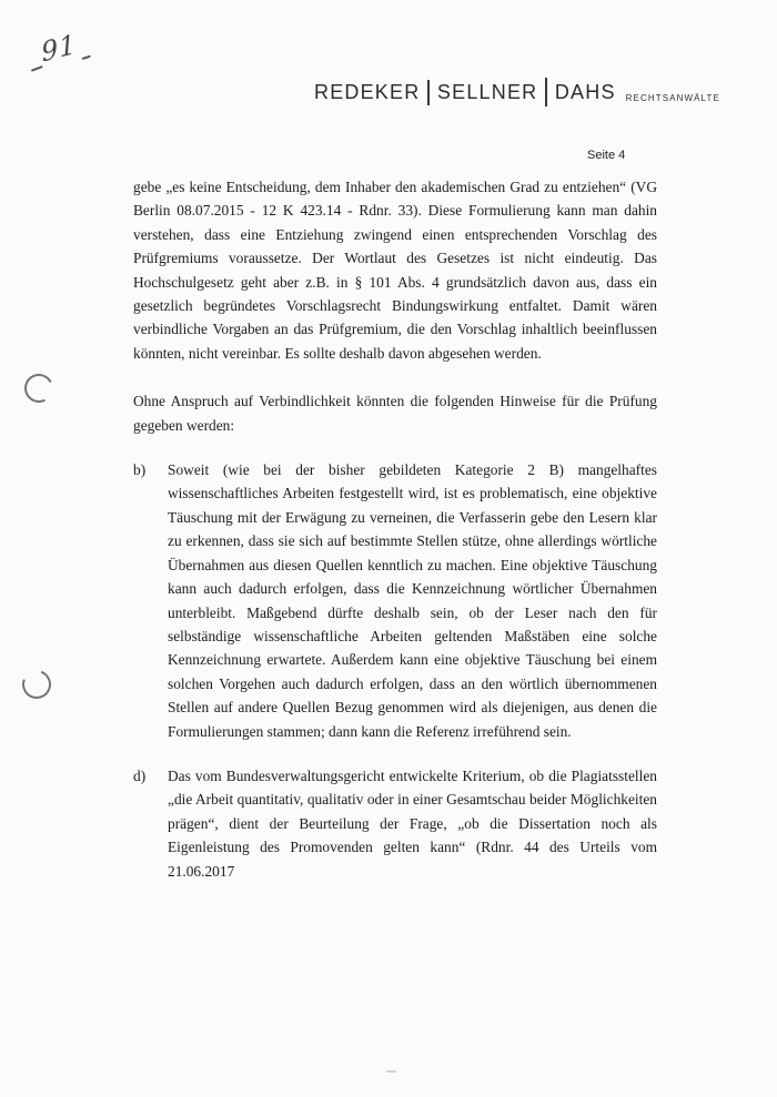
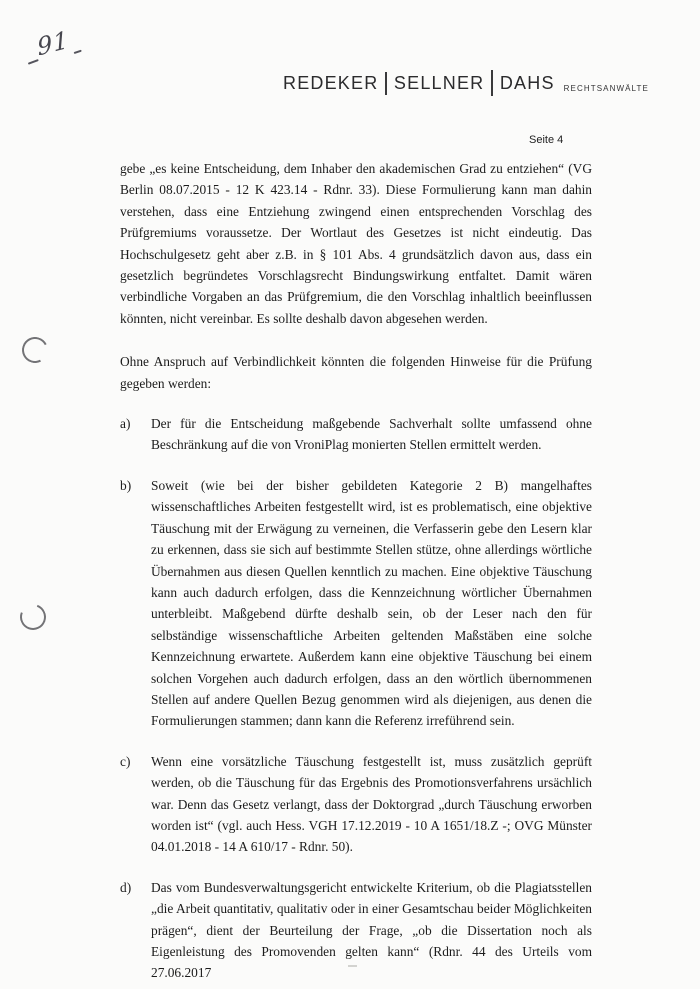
  REDEKER
  SELLNER
  DAHS
  RECHTSANWÄLTE
  Seite 4
  gebe „es keine Entscheidung, dem Inhaber den akademischen Grad zu entziehen“ (VG Berlin 08.07.2015 - 12 K 423.14 - Rdnr. 33). Diese Formulierung kann man dahin verstehen, dass eine Entziehung zwingend einen entsprechenden Vorschlag des Prüfgremiums voraussetze. Der Wortlaut des Gesetzes ist nicht eindeutig. Das Hochschulgesetz geht aber z.B. in § 101 Abs. 4 grundsätzlich davon aus, dass ein gesetzlich begründetes Vorschlagsrecht Bindungswirkung entfaltet. Damit wären verbindliche Vorgaben an das Prüfgremium, die den Vorschlag inhaltlich beeinflussen könnten, nicht vereinbar. Es sollte deshalb davon abgesehen werden.
  Ohne Anspruch auf Verbindlichkeit könnten die folgenden Hinweise für die Prüfung gegeben werden:
+ a)
+ Der für die Entscheidung maßgebende Sachverhalt sollte umfassend ohne Beschränkung auf die von VroniPlag monierten Stellen ermittelt werden.
  b)
  Soweit (wie bei der bisher gebildeten Kategorie 2 B) mangelhaftes wissenschaftliches Arbeiten festgestellt wird, ist es problematisch, eine objektive Täuschung mit der Erwägung zu verneinen, die Verfasserin gebe den Lesern klar zu erkennen, dass sie sich auf bestimmte Stellen stütze, ohne allerdings wörtliche Übernahmen aus diesen Quellen kenntlich zu machen. Eine objektive Täuschung kann auch dadurch erfolgen, dass die Kennzeichnung wörtlicher Übernahmen unterbleibt. Maßgebend dürfte deshalb sein, ob der Leser nach den für selbständige wissenschaftliche Arbeiten geltenden Maßstäben eine solche Kennzeichnung erwartete. Außerdem kann eine objektive Täuschung bei einem solchen Vorgehen auch dadurch erfolgen, dass an den wörtlich übernommenen Stellen auf andere Quellen Bezug genommen wird als diejenigen, aus denen die Formulierungen stammen; dann kann die Referenz irreführend sein.
+ c)
+ Wenn eine vorsätzliche Täuschung festgestellt ist, muss zusätzlich geprüft werden, ob die Täuschung für das Ergebnis des Promotionsverfahrens ursächlich war. Denn das Gesetz verlangt, dass der Doktorgrad „durch Täuschung erworben worden ist“ (vgl. auch Hess. VGH 17.12.2019 - 10 A 1651/18.Z -; OVG Münster 04.01.2018 - 14 A 610/17 - Rdnr. 50).
  d)
- Das vom Bundesverwaltungsgericht entwickelte Kriterium, ob die Plagiatsstellen „die Arbeit quantitativ, qualitativ oder in einer Gesamtschau beider Möglichkeiten prägen“, dient der Beurteilung der Frage, „ob die Dissertation noch als Eigenleistung des Promovenden gelten kann“ (Rdnr. 44 des Urteils vom 21.06.2017
+ Das vom Bundesverwaltungsgericht entwickelte Kriterium, ob die Plagiatsstellen „die Arbeit quantitativ, qualitativ oder in einer Gesamtschau beider Möglichkeiten prägen“, dient der Beurteilung der Frage, „ob die Dissertation noch als Eigenleistung des Promovenden gelten kann“ (Rdnr. 44 des Urteils vom 27.06.2017
